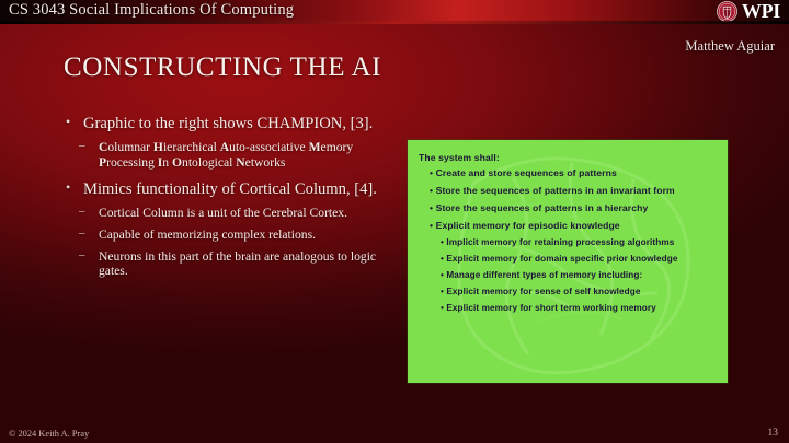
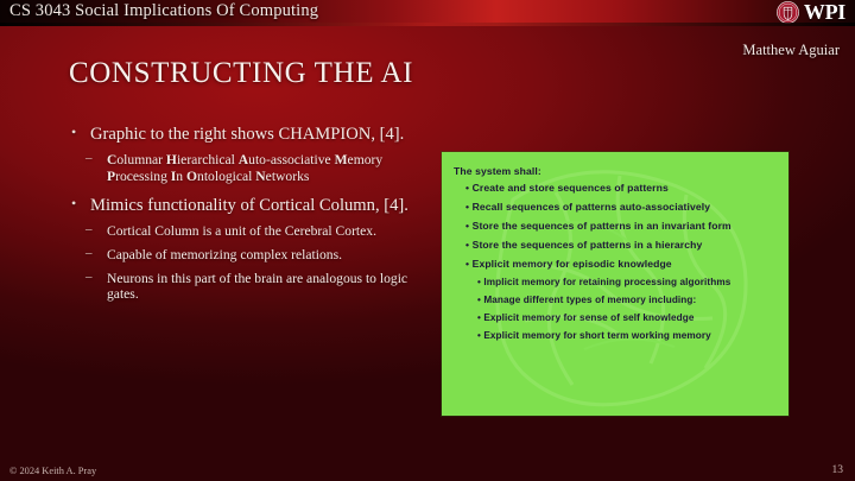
  CS 3043 Social Implications Of Computing
  WPI
  Matthew Aguiar
  CONSTRUCTING THE AI
  •
- Graphic to the right shows CHAMPION, [3].
+ Graphic to the right shows CHAMPION, [4].
  –
  Columnar Hierarchical Auto-associative Memory Processing In Ontological Networks
  •
  Mimics functionality of Cortical Column, [4].
  –
  Cortical Column is a unit of the Cerebral Cortex.
  –
  Capable of memorizing complex relations.
  –
  Neurons in this part of the brain are analogous to logic gates.
  The system shall:
  • Create and store sequences of patterns
+ • Recall sequences of patterns auto-associatively
  • Store the sequences of patterns in an invariant form
  • Store the sequences of patterns in a hierarchy
  • Explicit memory for episodic knowledge
  • Implicit memory for retaining processing algorithms
- • Explicit memory for domain specific prior knowledge
  • Manage different types of memory including:
  • Explicit memory for sense of self knowledge
  • Explicit memory for short term working memory
  © 2024 Keith A. Pray
  13
